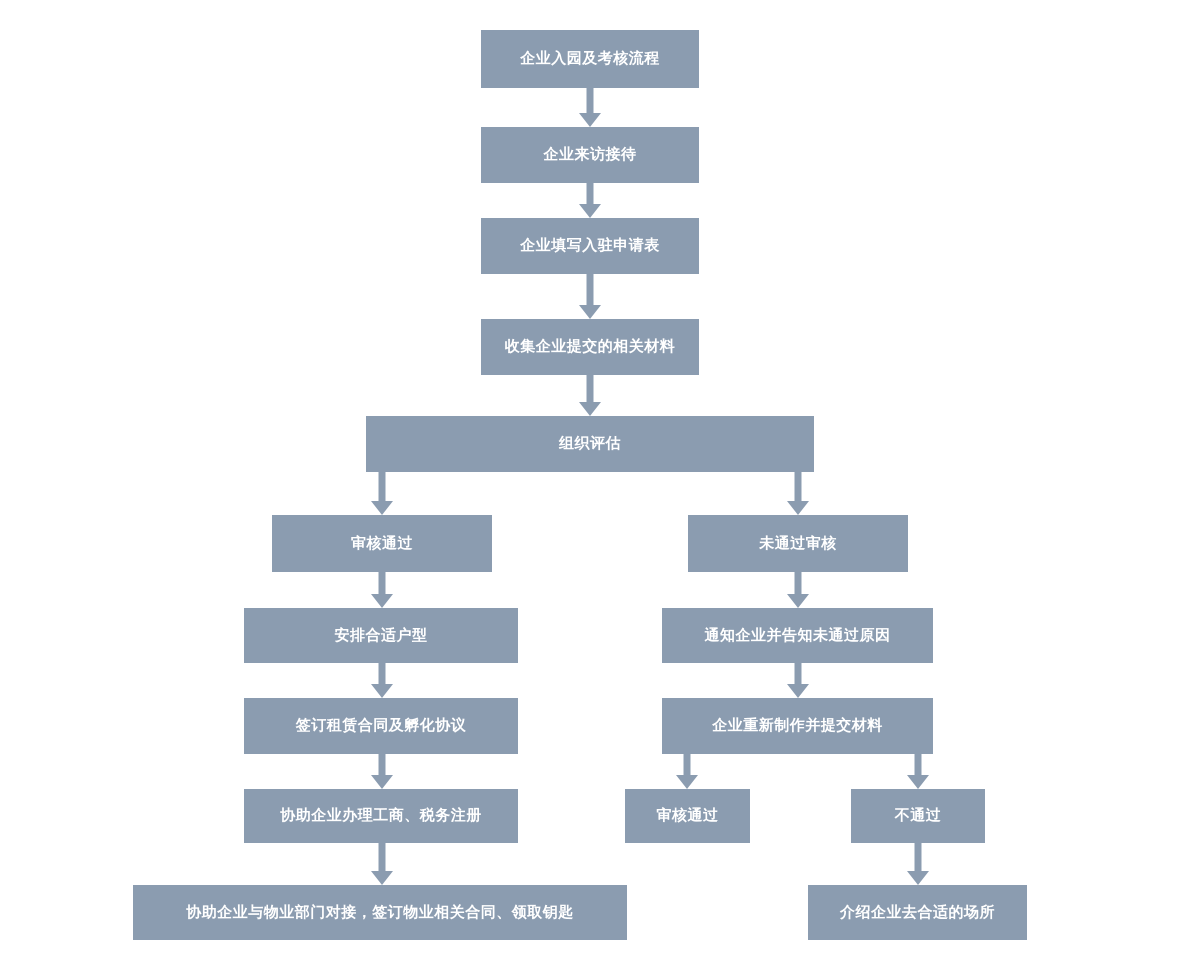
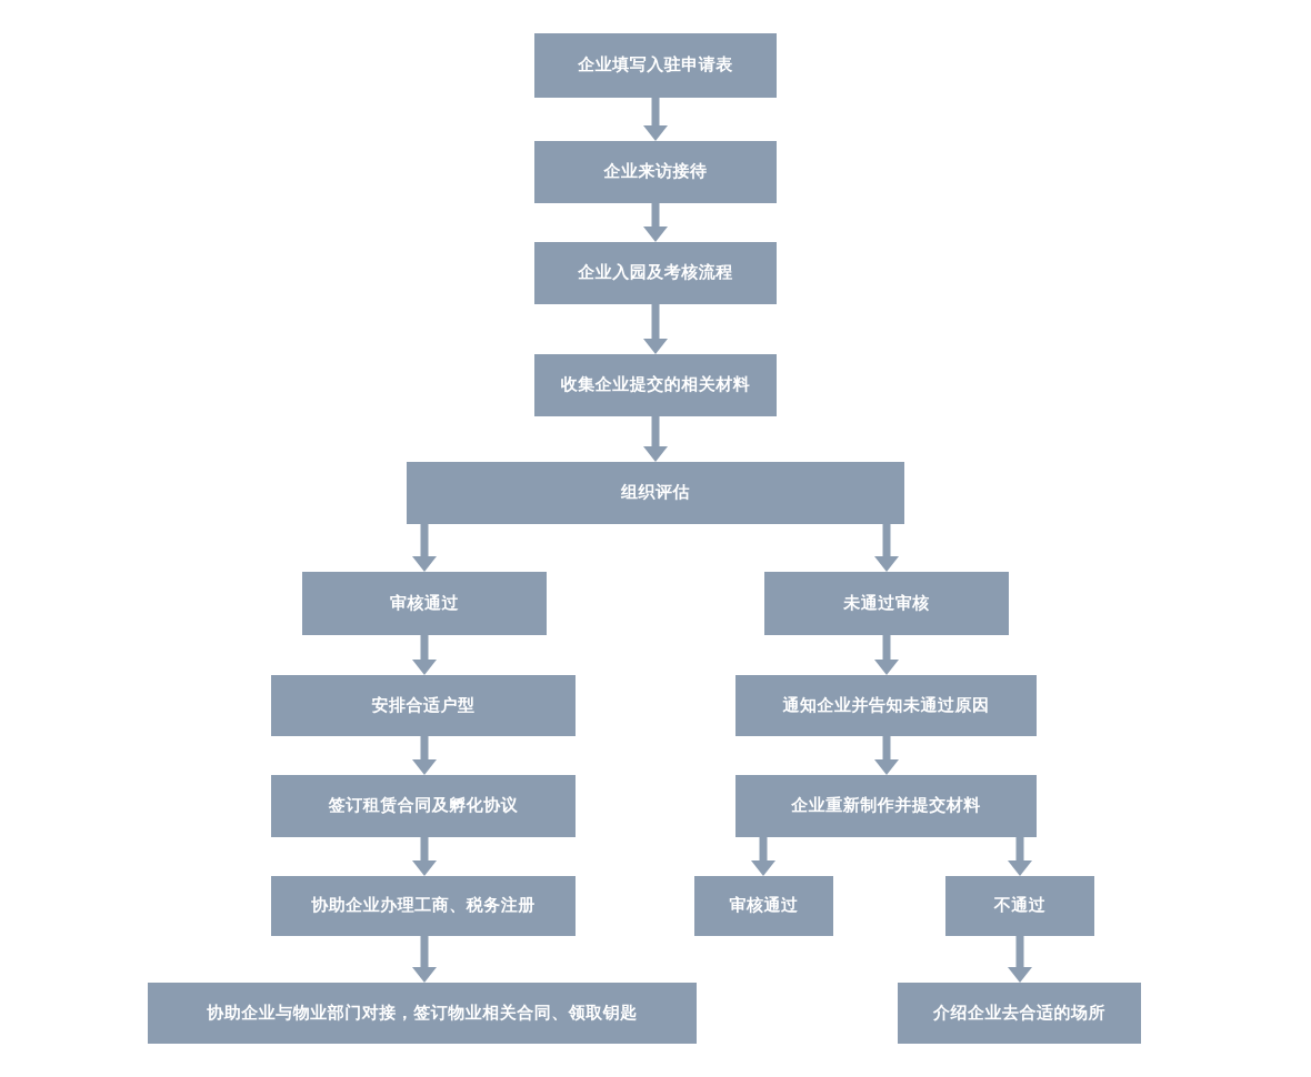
- 企业入园及考核流程
+ 企业填写入驻申请表
  企业来访接待
- 企业填写入驻申请表
+ 企业入园及考核流程
  收集企业提交的相关材料
  组织评估
  审核通过
  未通过审核
  安排合适户型
  通知企业并告知未通过原因
  签订租赁合同及孵化协议
  企业重新制作并提交材料
  协助企业办理工商、税务注册
  审核通过
  不通过
  协助企业与物业部门对接，签订物业相关合同、领取钥匙
  介绍企业去合适的场所
